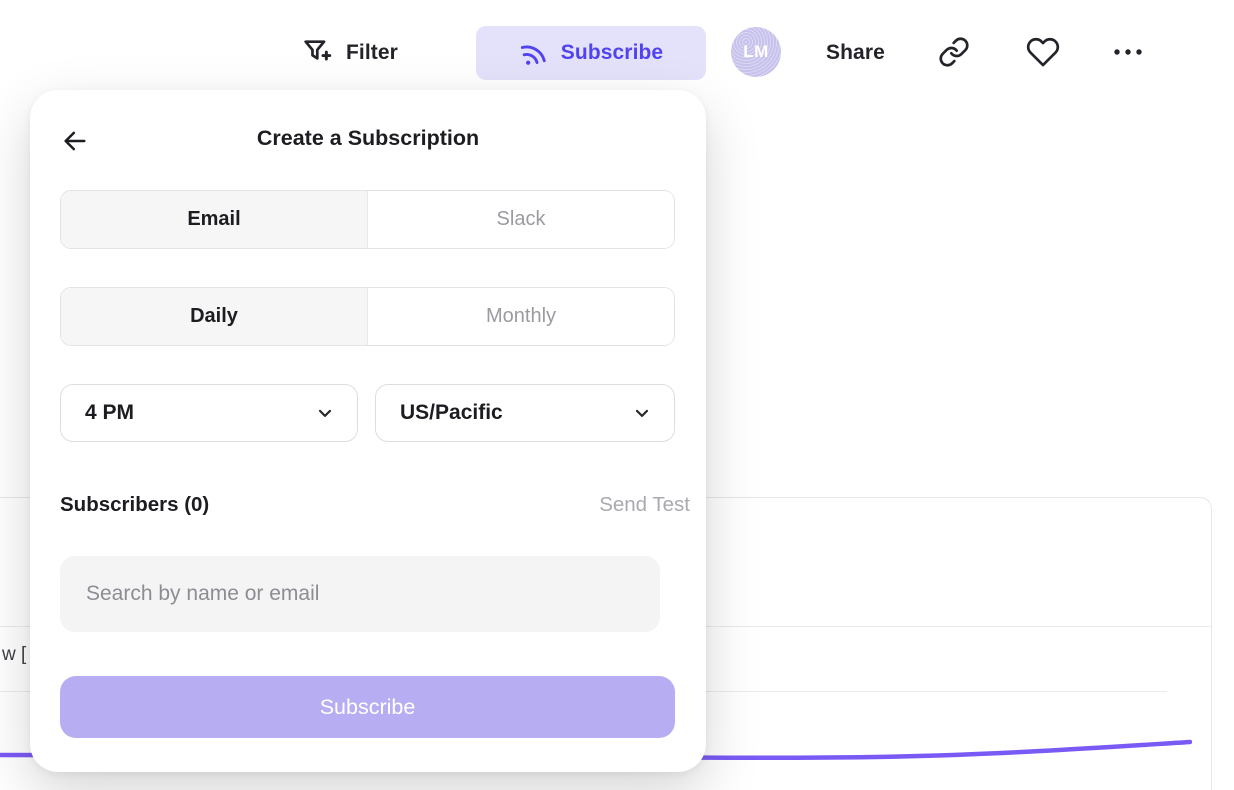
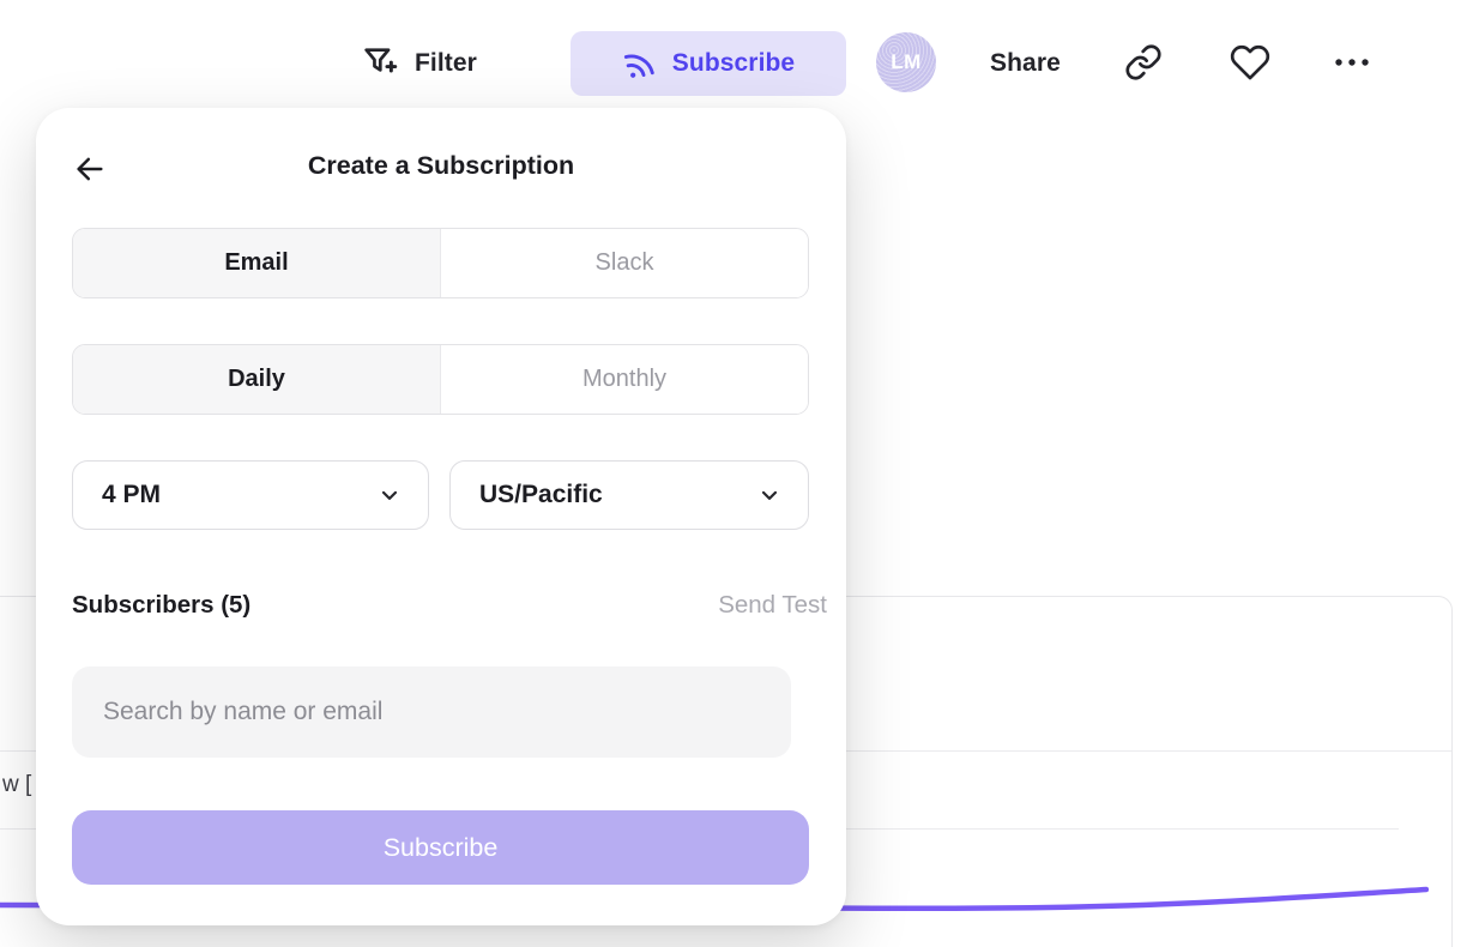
  w [
  Filter
  Subscribe
  LM
  Share
  Create a Subscription
  Email
  Slack
  Daily
  Monthly
  4 PM
  US/Pacific
- Subscribers (0)
+ Subscribers (5)
  Send Test
  Search by name or email
  Subscribe
